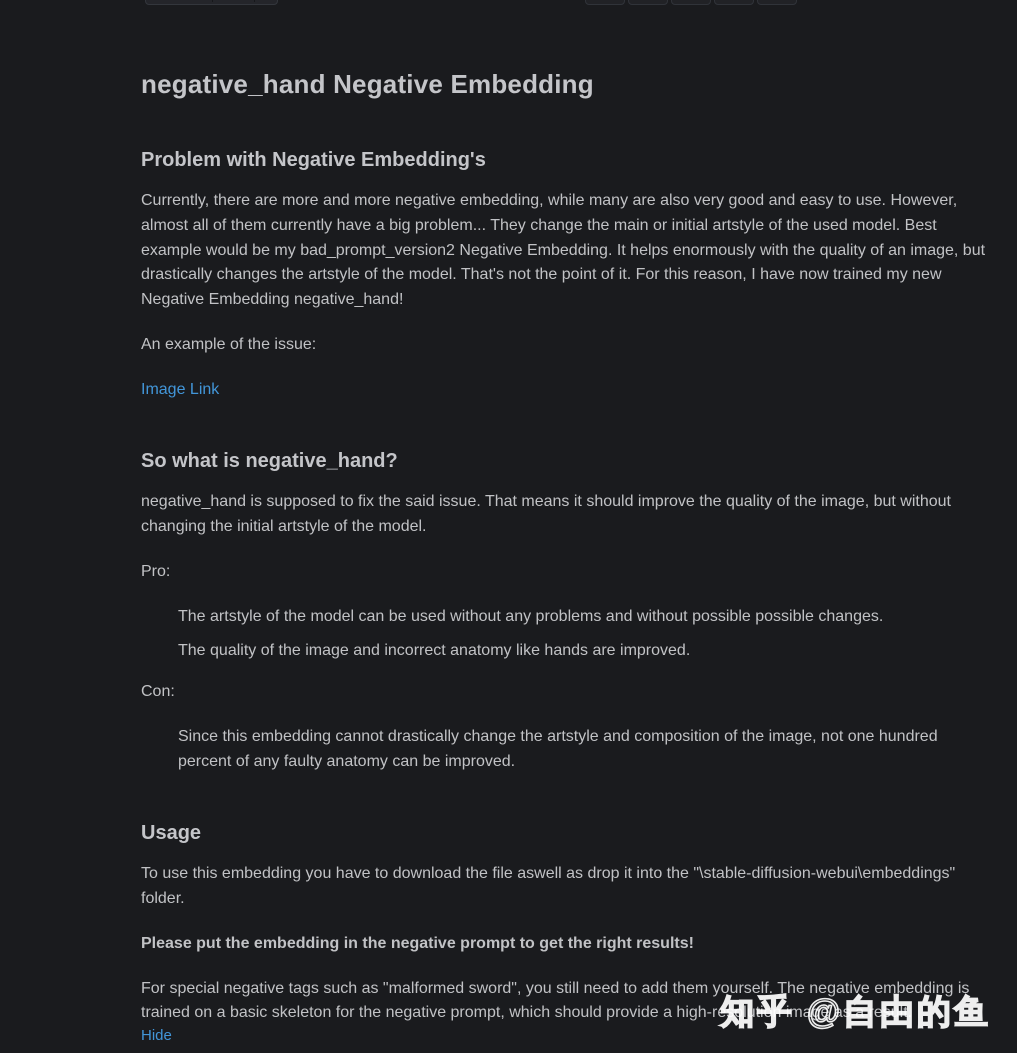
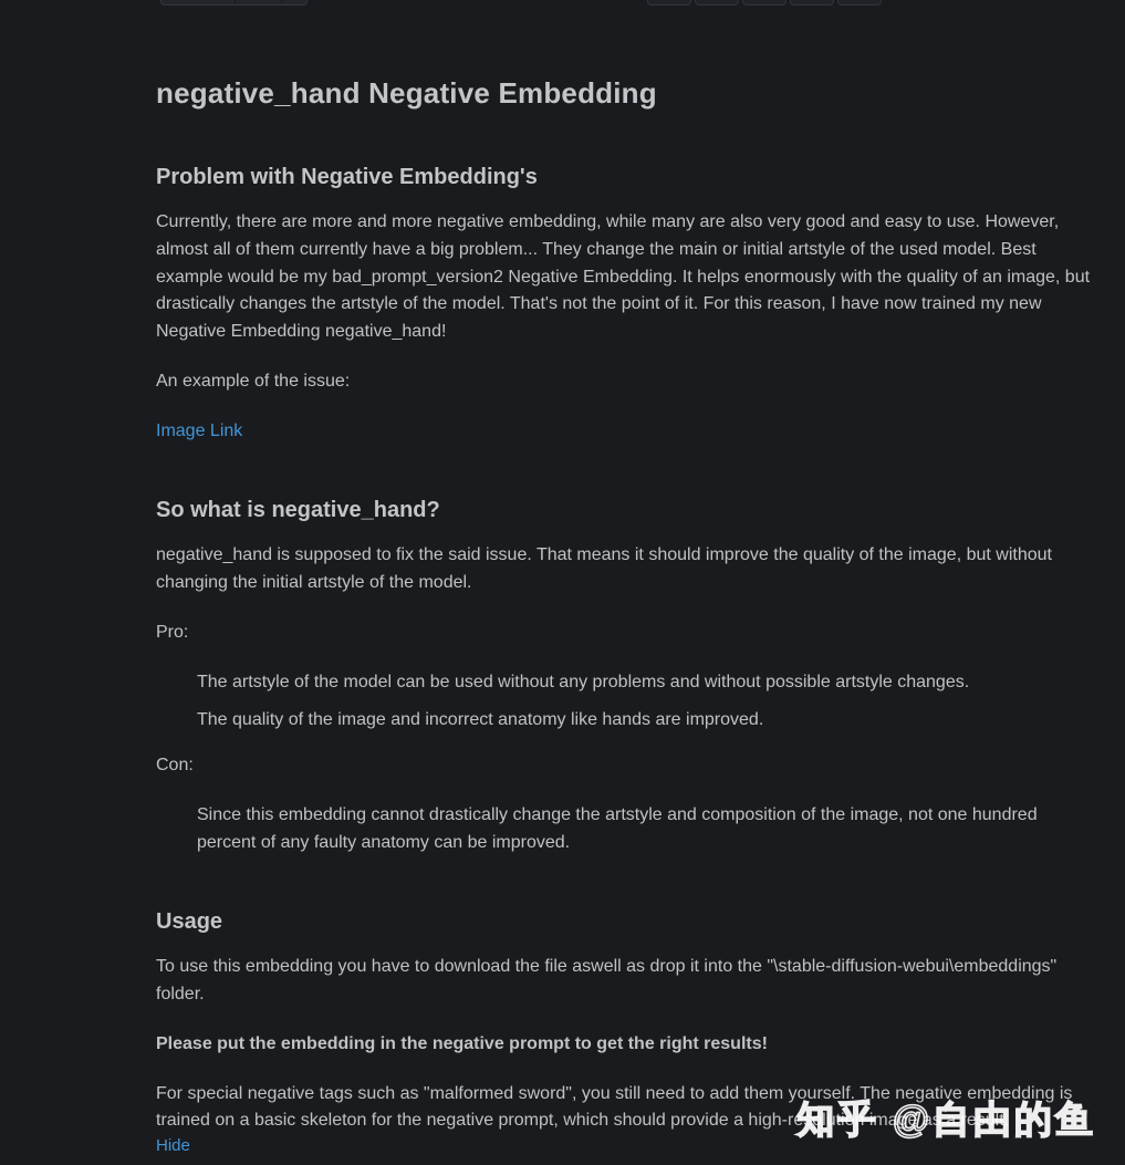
  negative_hand Negative Embedding
  Problem with Negative Embedding's
  Currently, there are more and more negative embedding, while many are also very good and easy to use. However, almost all of them currently have a big problem... They change the main or initial artstyle of the used model. Best example would be my bad_prompt_version2 Negative Embedding. It helps enormously with the quality of an image, but drastically changes the artstyle of the model. That's not the point of it. For this reason, I have now trained my new Negative Embedding negative_hand!
  An example of the issue:
  Image Link
  So what is negative_hand?
  negative_hand is supposed to fix the said issue. That means it should improve the quality of the image, but without changing the initial artstyle of the model.
  Pro:
- The artstyle of the model can be used without any problems and without possible possible changes.
+ The artstyle of the model can be used without any problems and without possible artstyle changes.
  The quality of the image and incorrect anatomy like hands are improved.
  Con:
  Since this embedding cannot drastically change the artstyle and composition of the image, not one hundred percent of any faulty anatomy can be improved.
  Usage
  To use this embedding you have to download the file aswell as drop it into the "\stable-diffusion-webui\embeddings" folder.
  Please put the embedding in the negative prompt to get the right results!
  For special negative tags such as "malformed sword", you still need to add them yourself. The negative embedding is trained on a basic skeleton for the negative prompt, which should provide a high-resolution image as a result.
  Hide
  知乎 @自由的鱼
